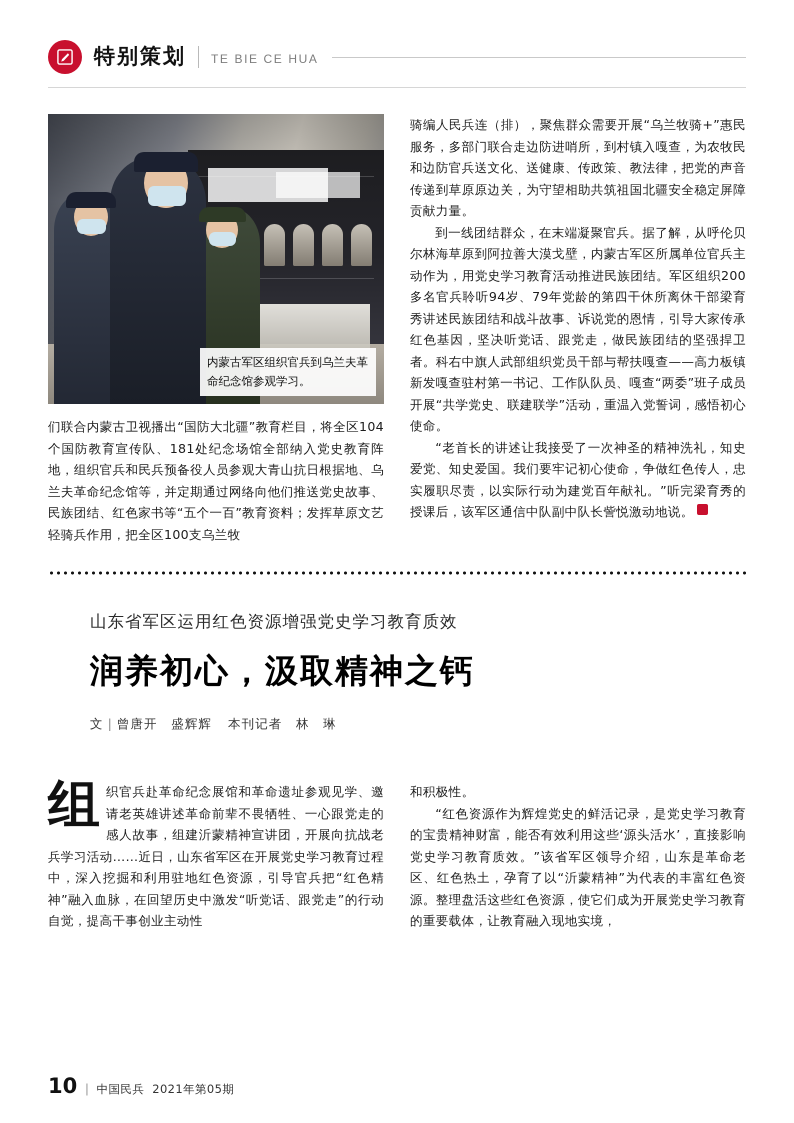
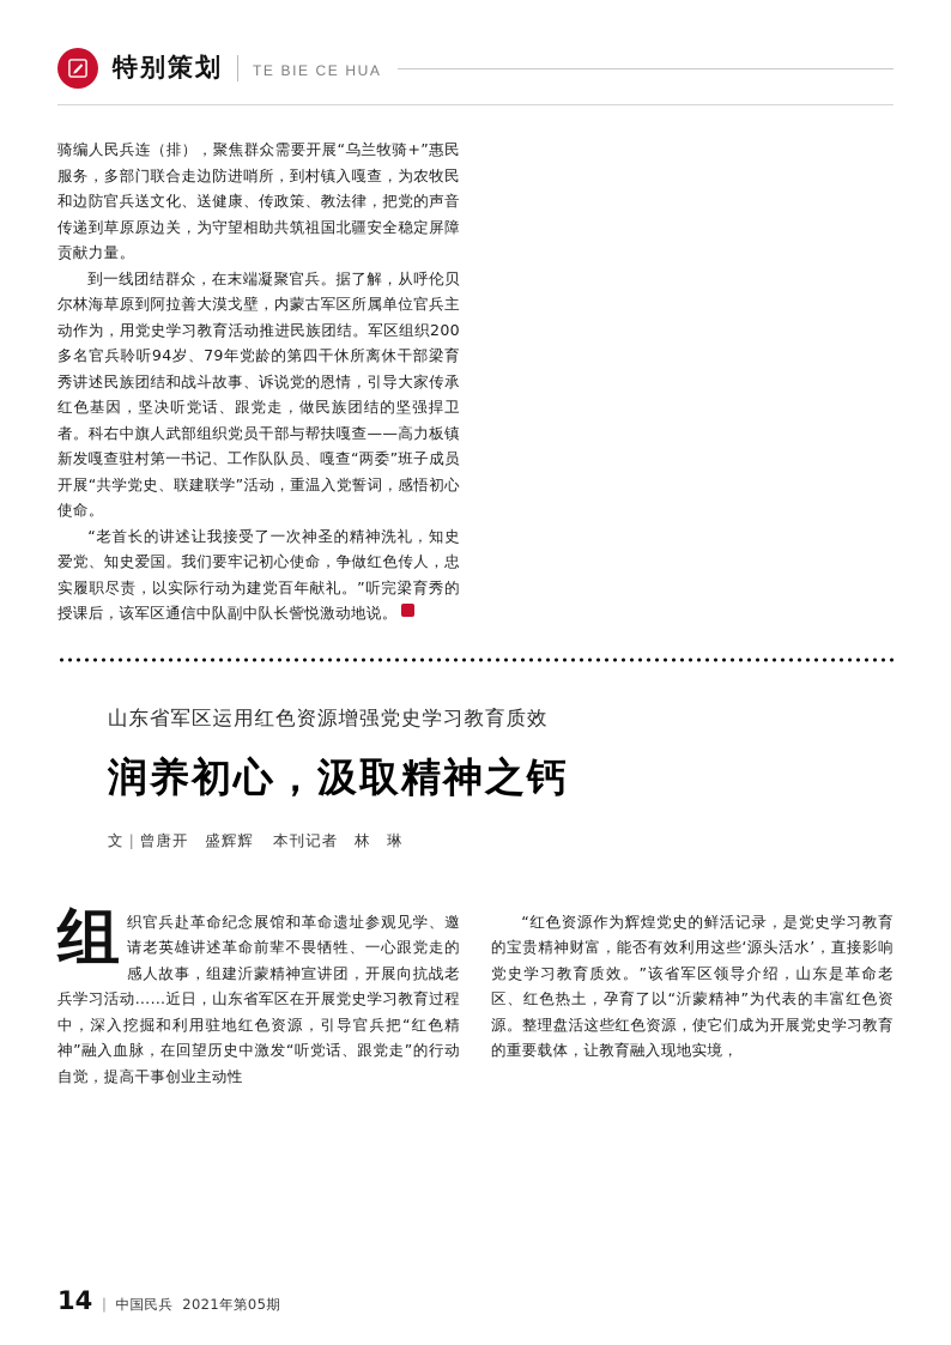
  特别策划
  TE BIE CE HUA
- 内蒙古军区组织官兵到乌兰夫革命纪念馆参观学习。
- 们联合内蒙古卫视播出“国防大北疆”教育栏目，将全区104个国防教育宣传队、181处纪念场馆全部纳入党史教育阵地，组织官兵和民兵预备役人员参观大青山抗日根据地、乌兰夫革命纪念馆等，并定期通过网络向他们推送党史故事、民族团结、红色家书等“五个一百”教育资料；发挥草原文艺轻骑兵作用，把全区100支乌兰牧
  骑编人民兵连（排），聚焦群众需要开展“乌兰牧骑+”惠民服务，多部门联合走边防进哨所，到村镇入嘎查，为农牧民和边防官兵送文化、送健康、传政策、教法律，把党的声音传递到草原原边关，为守望相助共筑祖国北疆安全稳定屏障贡献力量。
  到一线团结群众，在末端凝聚官兵。据了解，从呼伦贝尔林海草原到阿拉善大漠戈壁，内蒙古军区所属单位官兵主动作为，用党史学习教育活动推进民族团结。军区组织200多名官兵聆听94岁、79年党龄的第四干休所离休干部梁育秀讲述民族团结和战斗故事、诉说党的恩情，引导大家传承红色基因，坚决听党话、跟党走，做民族团结的坚强捍卫者。科右中旗人武部组织党员干部与帮扶嘎查——高力板镇新发嘎查驻村第一书记、工作队队员、嘎查“两委”班子成员开展“共学党史、联建联学”活动，重温入党誓词，感悟初心使命。
  “老首长的讲述让我接受了一次神圣的精神洗礼，知史爱党、知史爱国。我们要牢记初心使命，争做红色传人，忠实履职尽责，以实际行动为建党百年献礼。”听完梁育秀的授课后，该军区通信中队副中队长訾悦激动地说。
  山东省军区运用红色资源增强党史学习教育质效
  润养初心，汲取精神之钙
  文 | 曾唐开 盛辉辉 本刊记者 林 琳
  组
  织官兵赴革命纪念展馆和革命遗址参观见学、邀请老英雄讲述革命前辈不畏牺牲、一心跟党走的感人故事，组建沂蒙精神宣讲团，开展向抗战老兵学习活动……近日，山东省军区在开展党史学习教育过程中，深入挖掘和利用驻地红色资源，引导官兵把“红色精神”融入血脉，在回望历史中激发“听党话、跟党走”的行动自觉，提高干事创业主动性
- 和积极性。
  “红色资源作为辉煌党史的鲜活记录，是党史学习教育的宝贵精神财富，能否有效利用这些‘源头活水’，直接影响党史学习教育质效。”该省军区领导介绍，山东是革命老区、红色热土，孕育了以“沂蒙精神”为代表的丰富红色资源。整理盘活这些红色资源，使它们成为开展党史学习教育的重要载体，让教育融入现地实境，
- 10
+ 14
  |
  中国民兵
  2021年第05期
